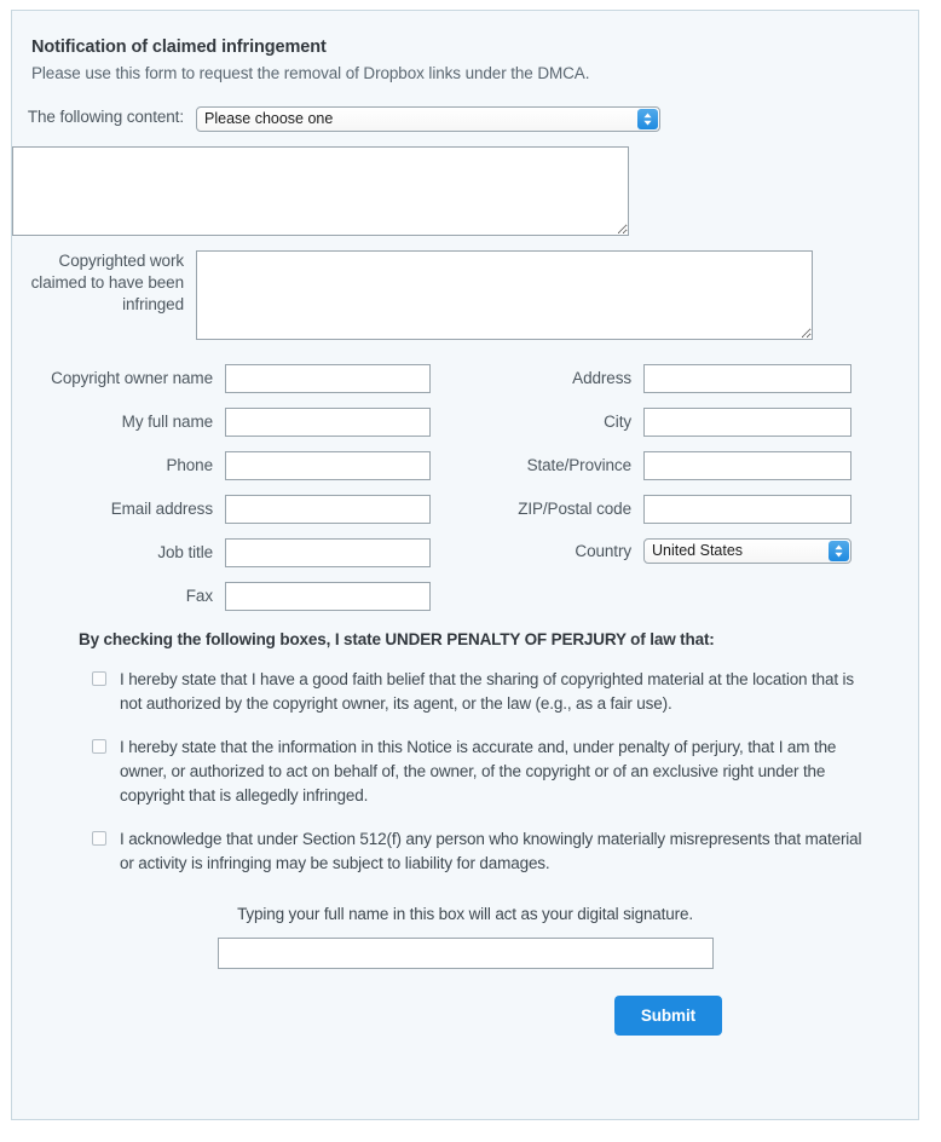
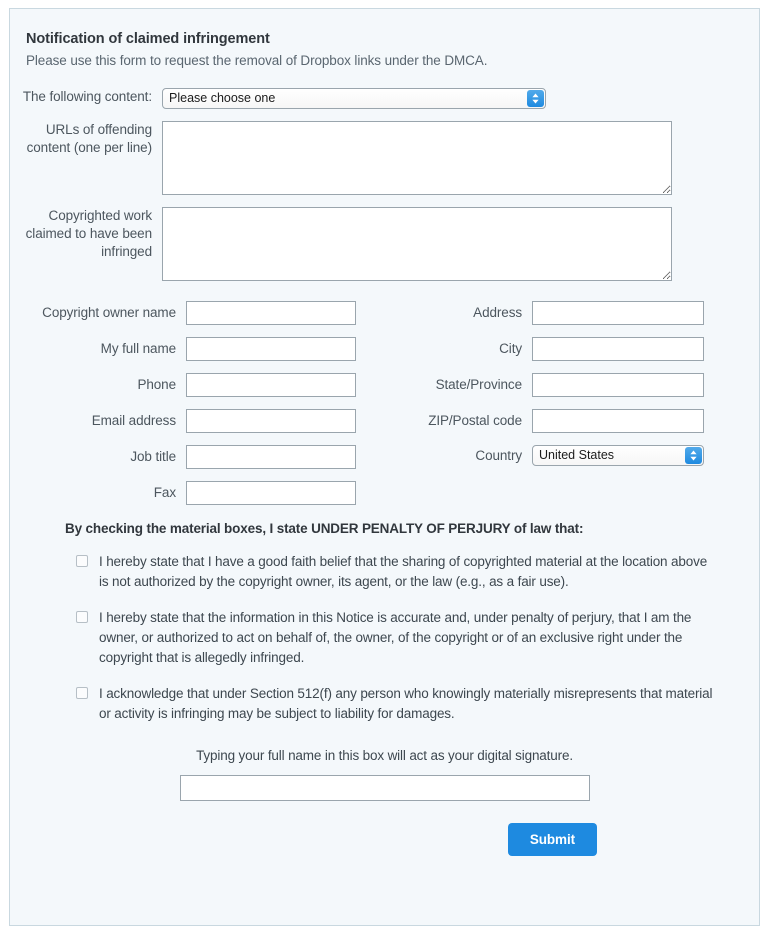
  Notification of claimed infringement
  Please use this form to request the removal of Dropbox links under the DMCA.
  The following content:
  Please choose one
+ URLs of offending
+ content (one per line)
  Copyrighted work
  claimed to have been
  infringed
  Copyright owner name
  My full name
  Phone
  Email address
  Job title
  Fax
  Address
  City
  State/Province
  ZIP/Postal code
  Country
  United States
- By checking the following boxes, I state UNDER PENALTY OF PERJURY of law that:
+ By checking the material boxes, I state UNDER PENALTY OF PERJURY of law that:
- I hereby state that I have a good faith belief that the sharing of copyrighted material at the location that is not authorized by the copyright owner, its agent, or the law (e.g., as a fair use).
+ I hereby state that I have a good faith belief that the sharing of copyrighted material at the location above is not authorized by the copyright owner, its agent, or the law (e.g., as a fair use).
  I hereby state that the information in this Notice is accurate and, under penalty of perjury, that I am the owner, or authorized to act on behalf of, the owner, of the copyright or of an exclusive right under the copyright that is allegedly infringed.
  I acknowledge that under Section 512(f) any person who knowingly materially misrepresents that material or activity is infringing may be subject to liability for damages.
  Typing your full name in this box will act as your digital signature.
  Submit
